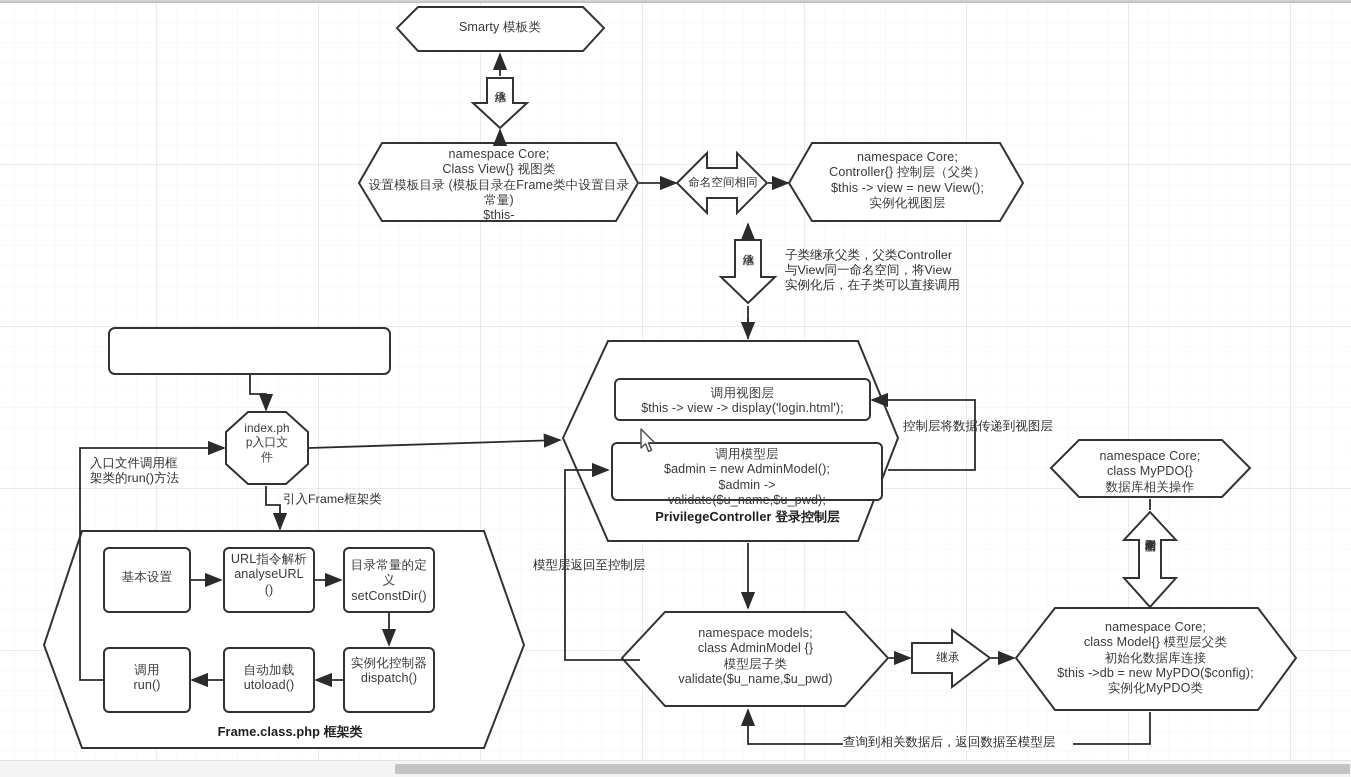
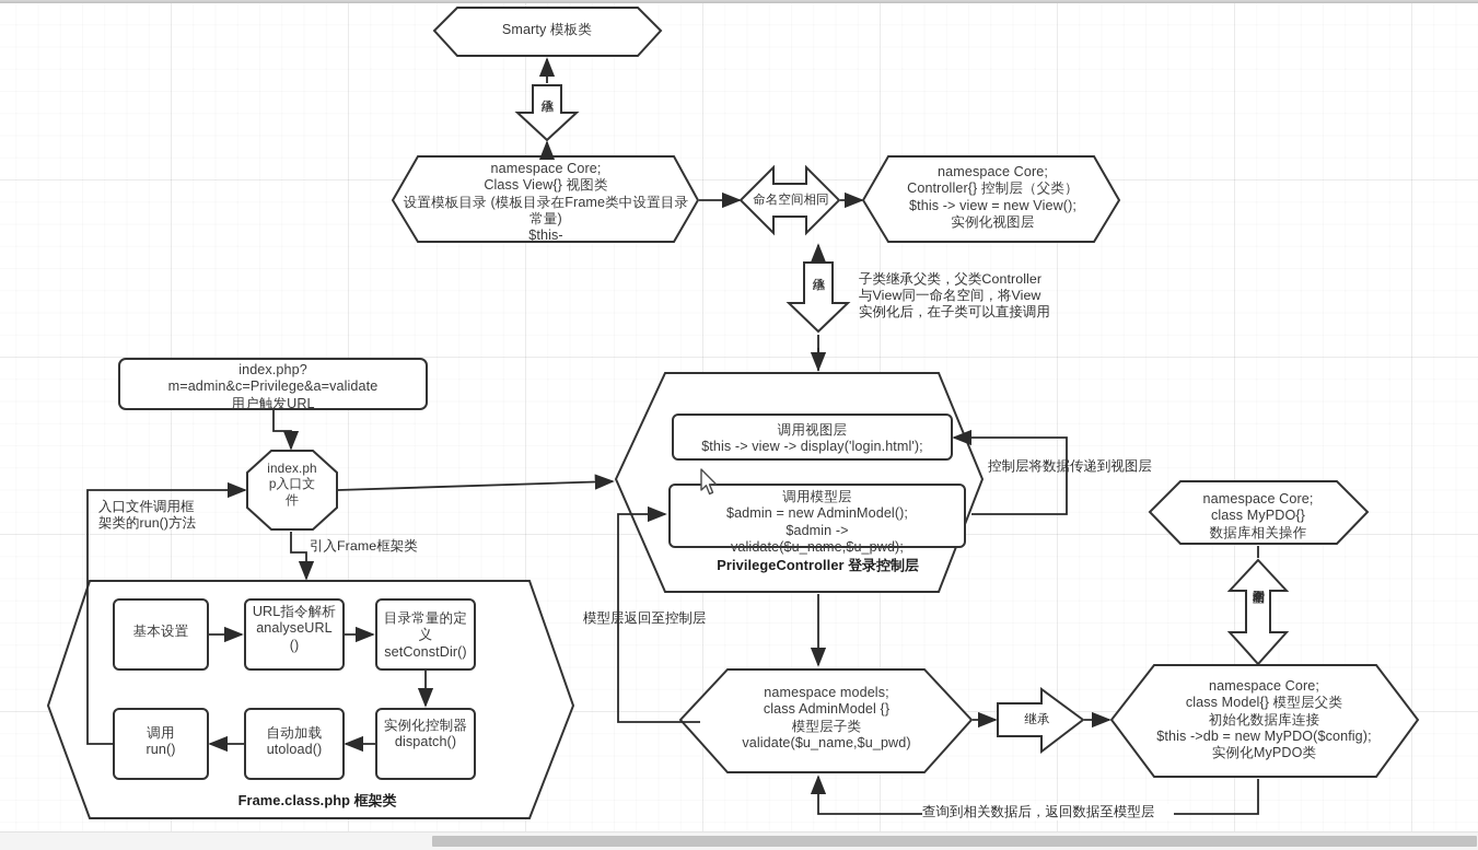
  Smarty 模板类
  namespace Core;
  Class View{} 视图类
  设置模板目录 (模板目录在Frame类中设置目录常量)
  $this-
  namespace Core;
  Controller{} 控制层（父类）
  $this -> view = new View();
  实例化视图层
+ index.php?
+ m=admin&c=Privilege&a=validate
+ 用户触发URL
  index.ph
  p入口文
  件
  基本设置
  URL指令解析
  analyseURL
  ()
  目录常量的定义
  setConstDir()
  实例化控制器
  dispatch()
  自动加载
  utoload()
  调用
  run()
  Frame.class.php 框架类
  调用视图层
  $this -> view -> display('login.html');
  调用模型层
  $admin = new AdminModel();
  $admin ->
  validate($u_name,$u_pwd);
  PrivilegeController 登录控制层
  namespace models;
  class AdminModel {}
  模型层子类
  validate($u_name,$u_pwd)
  namespace Core;
  class Model{} 模型层父类
  初始化数据库连接
  $this ->db = new MyPDO($config);
  实例化MyPDO类
  namespace Core;
  class MyPDO{}
  数据库相关操作
  命名空间相同
  继承
  子类继承父类，父类Controller
  与View同一命名空间，将View
  实例化后，在子类可以直接调用
  入口文件调用框
  架类的run()方法
  引入Frame框架类
  模型层返回至控制层
  控制层将数据传递到视图层
  查询到相关数据后，返回数据至模型层
